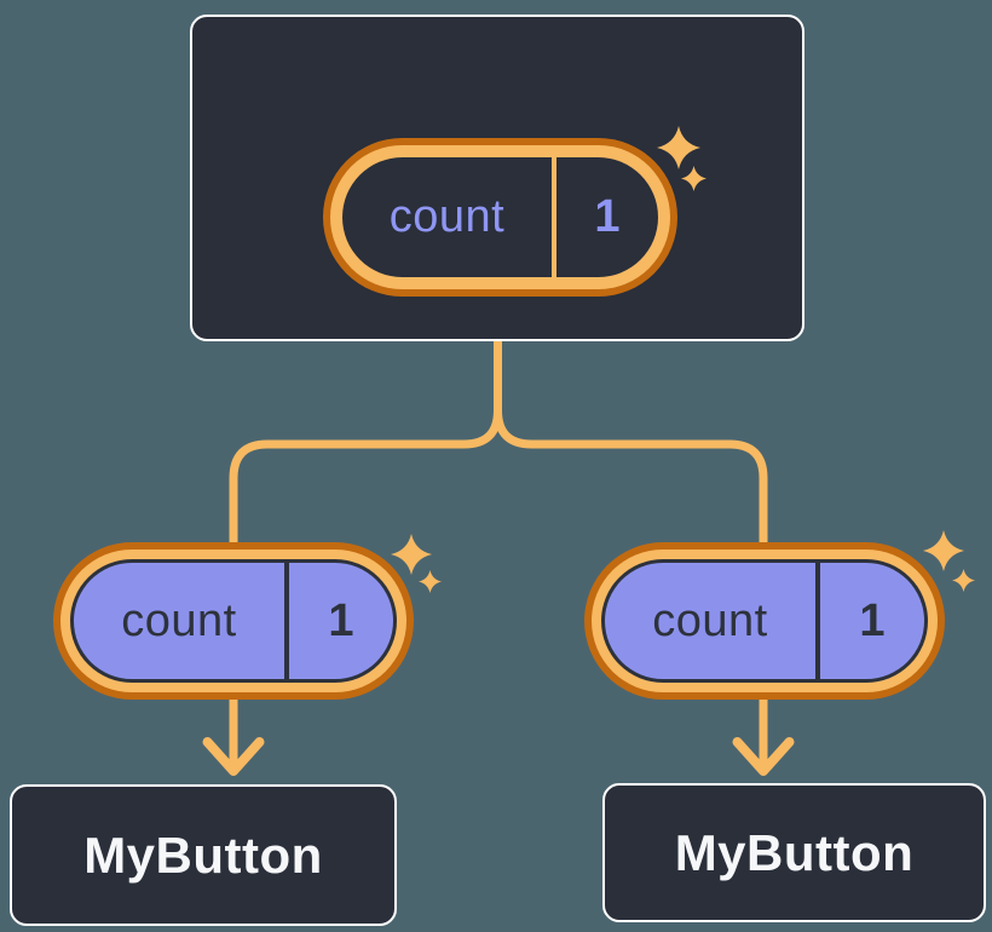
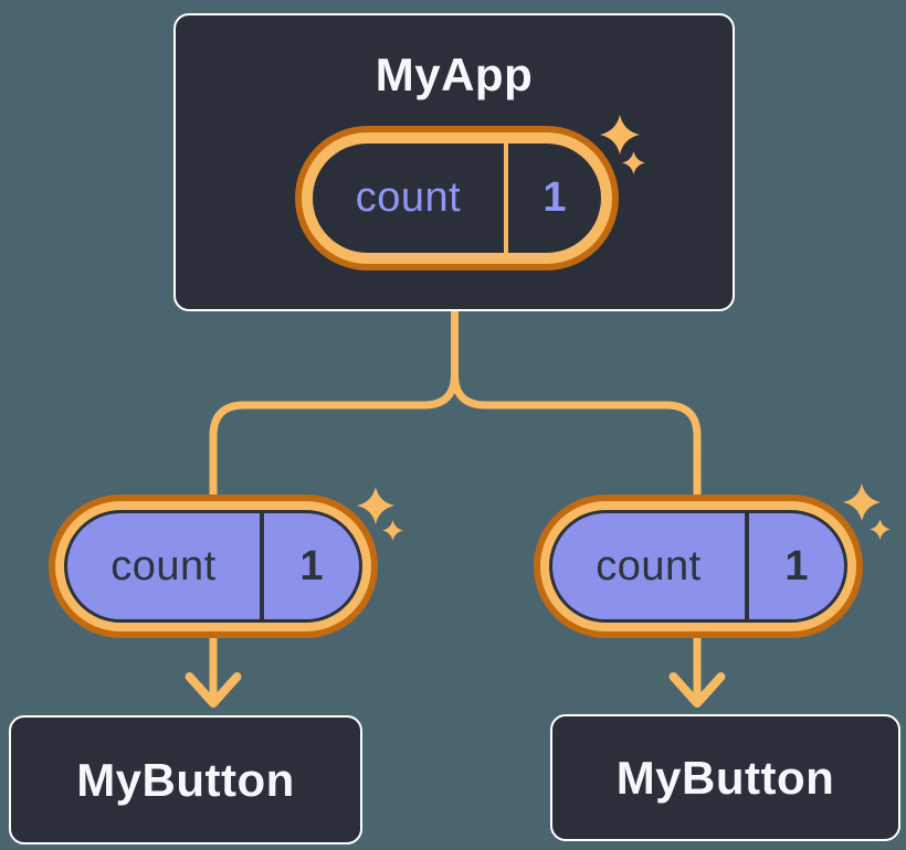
+ MyApp
  count
  1
  count
  1
  count
  1
  MyButton
  MyButton
